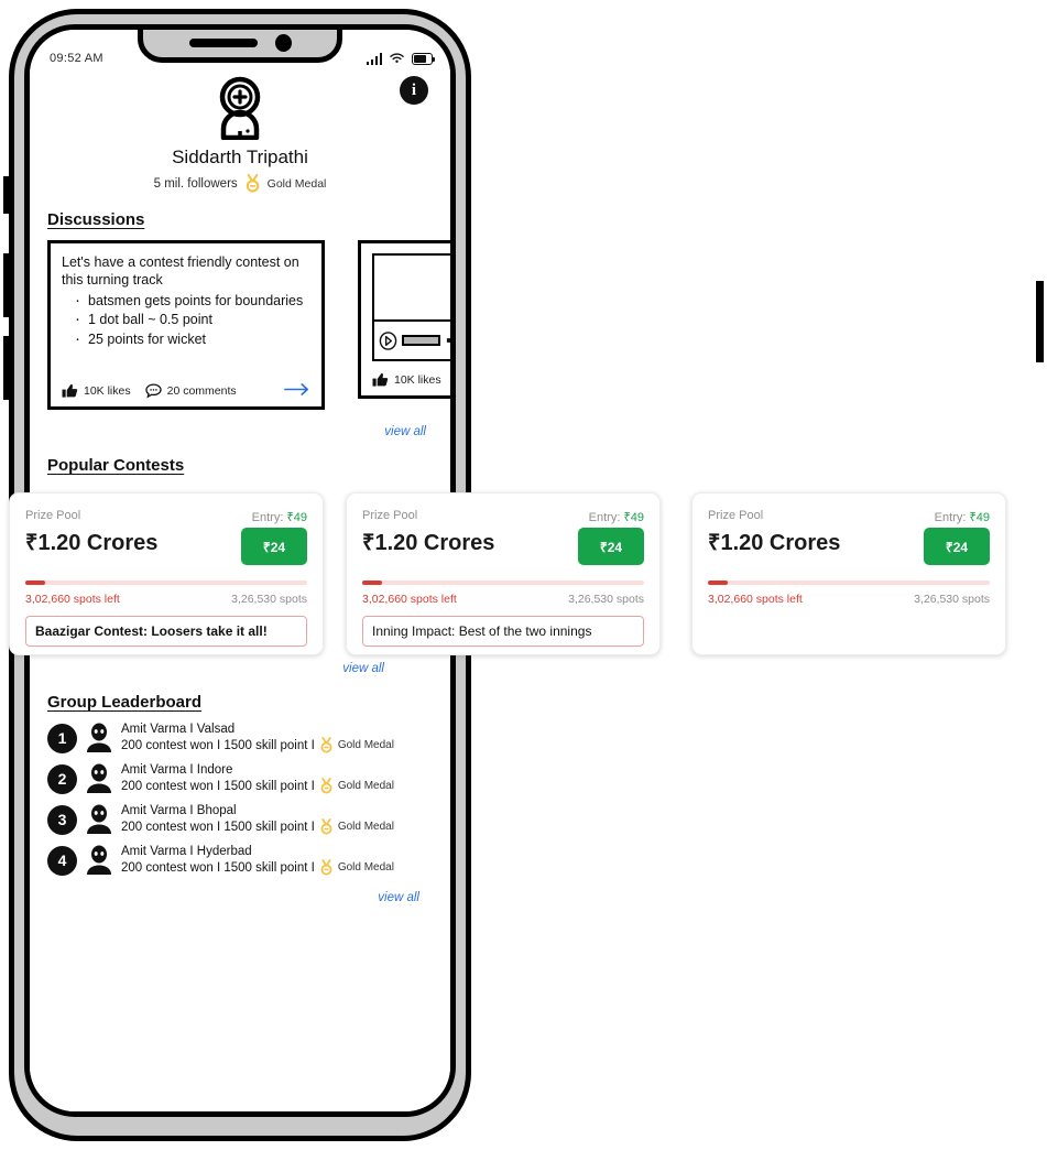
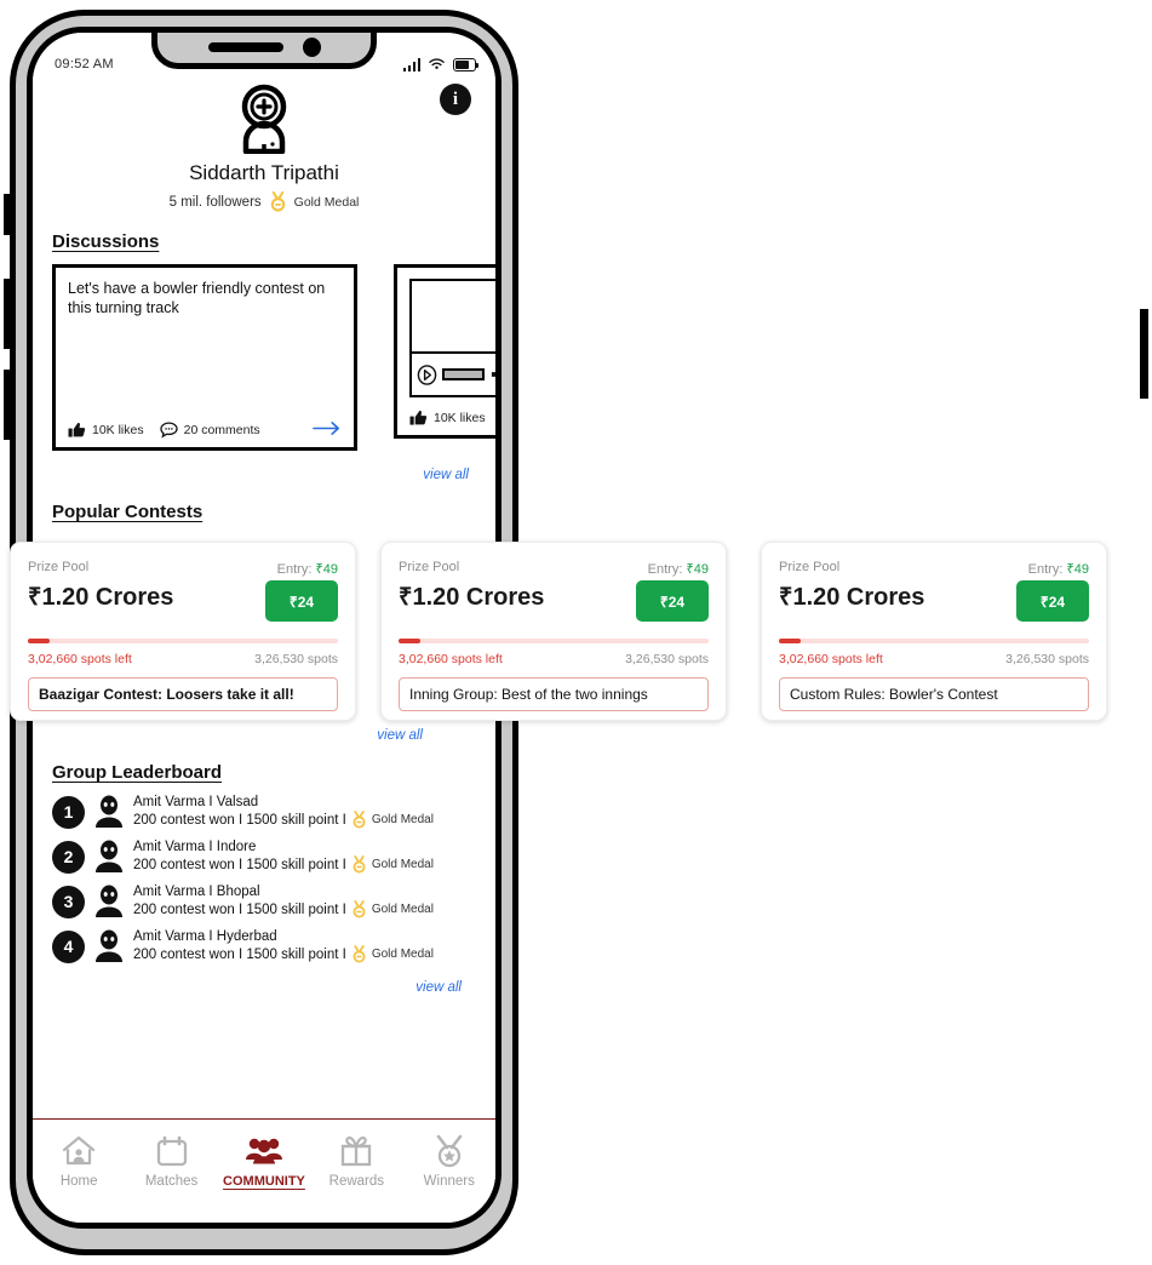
  09:52 AM
  i
  Siddarth Tripathi
  5 mil. followers
  Gold Medal
  Discussions
- Let's have a contest friendly contest on this turning track
+ Let's have a bowler friendly contest on this turning track
- batsmen gets points for boundaries
- 1 dot ball ~ 0.5 point
- 25 points for wicket
  10K likes
  20 comments
  10K likes
  view all
  Popular Contests
  view all
  Group Leaderboard
  1
  Amit Varma I Valsad
  200 contest won I 1500 skill point I
  Gold Medal
  2
  Amit Varma I Indore
  200 contest won I 1500 skill point I
  Gold Medal
  3
  Amit Varma I Bhopal
  200 contest won I 1500 skill point I
  Gold Medal
  4
  Amit Varma I Hyderbad
  200 contest won I 1500 skill point I
  Gold Medal
  view all
+ Home
+ Matches
+ COMMUNITY
+ Rewards
+ Winners
  Prize Pool
  ₹1.20 Crores
  Entry: ₹49
  ₹24
  3,02,660 spots left
  3,26,530 spots
  Baazigar Contest: Loosers take it all!
  Prize Pool
  ₹1.20 Crores
  Entry: ₹49
  ₹24
  3,02,660 spots left
  3,26,530 spots
- Inning Impact: Best of the two innings
+ Inning Group: Best of the two innings
  Prize Pool
  ₹1.20 Crores
  Entry: ₹49
  ₹24
  3,02,660 spots left
  3,26,530 spots
+ Custom Rules: Bowler's Contest
